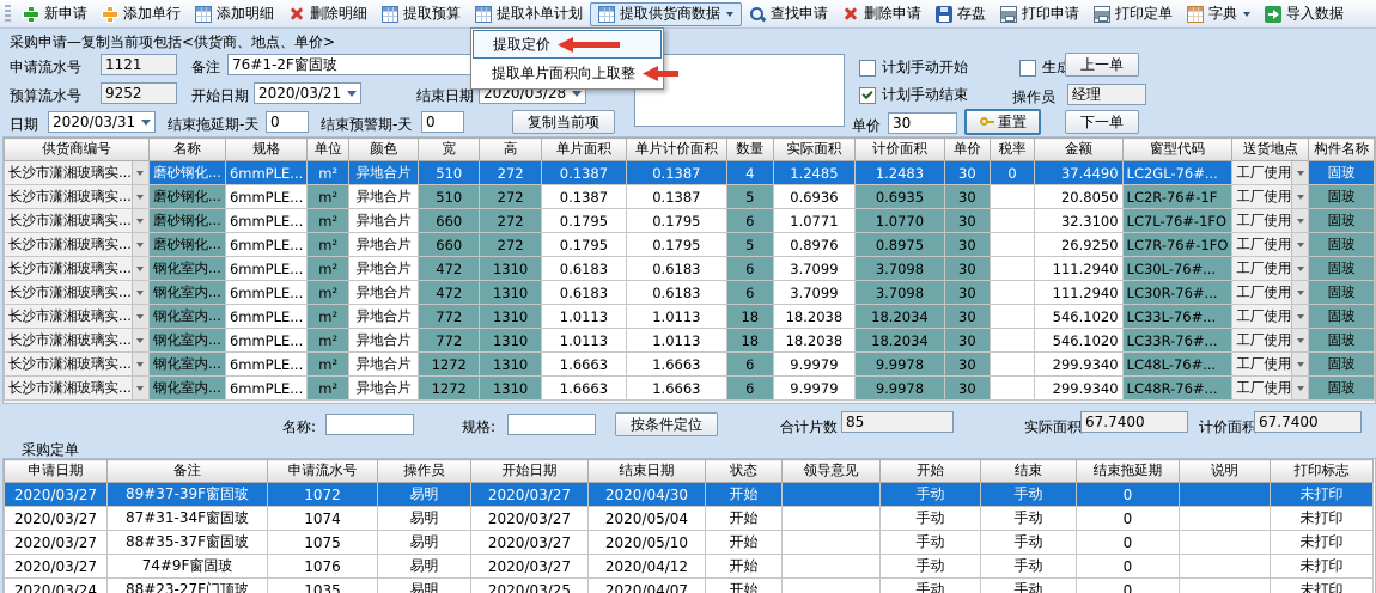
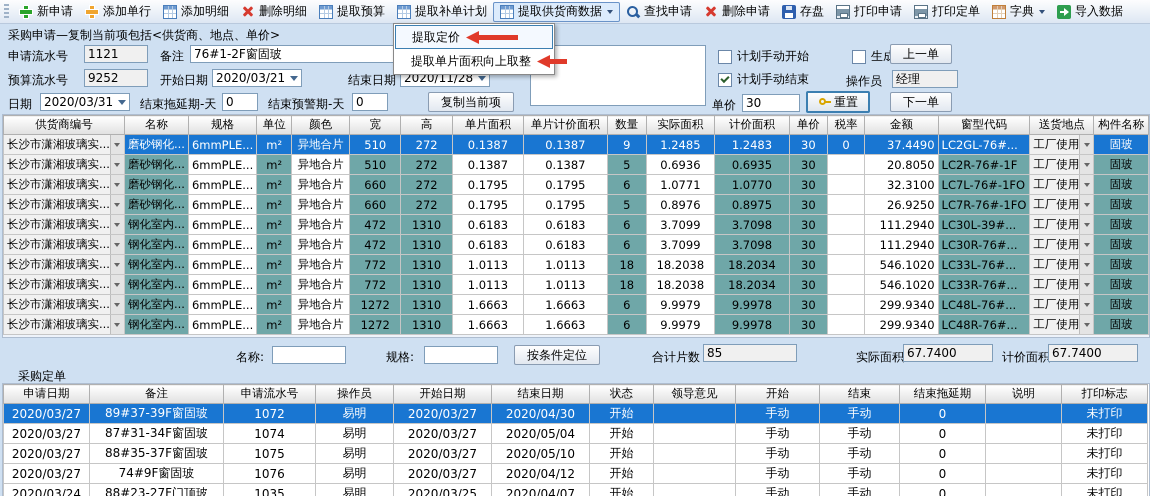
  新申请
  添加单行
  添加明细
  删除明细
  提取预算
  提取补单计划
  提取供货商数据
  查找申请
  删除申请
  存盘
  打印申请
  打印定单
  字典
  导入数据
  采购申请—复制当前项包括<供货商、地点、单价>
  申请流水号
  1121
  备注
  76#1-2F窗固玻
  预算流水号
  9252
  开始日期
  2020/03/21
  结束日期
- 2020/03/28
+ 2020/11/28
  日期
  2020/03/31
  结束拖延期-天
  0
  结束预警期-天
  0
  复制当前项
  计划手动开始
  上一单
  计划手动结束
  操作员
  经理
  单价
  30
  重置
  下一单
  提取定价
  提取单片面积向上取整
  供货商编号	名称	规格	单位	颜色	宽	高	单片面积	单片计价面积	数量	实际面积	计价面积	单价	税率	金额	窗型代码	送货地点	构件名称
- 长沙市潇湘玻璃实...	磨砂钢化...	6mmPLE...	m²	异地合片	510	272	0.1387	0.1387	4	1.2485	1.2483	30	0	37.4490	LC2GL-76#...	工厂使用	固玻
+ 长沙市潇湘玻璃实...	磨砂钢化...	6mmPLE...	m²	异地合片	510	272	0.1387	0.1387	9	1.2485	1.2483	30	0	37.4490	LC2GL-76#...	工厂使用	固玻
  长沙市潇湘玻璃实...	磨砂钢化...	6mmPLE...	m²	异地合片	510	272	0.1387	0.1387	5	0.6936	0.6935	30		20.8050	LC2R-76#-1F	工厂使用	固玻
  长沙市潇湘玻璃实...	磨砂钢化...	6mmPLE...	m²	异地合片	660	272	0.1795	0.1795	6	1.0771	1.0770	30		32.3100	LC7L-76#-1FO	工厂使用	固玻
  长沙市潇湘玻璃实...	磨砂钢化...	6mmPLE...	m²	异地合片	660	272	0.1795	0.1795	5	0.8976	0.8975	30		26.9250	LC7R-76#-1FO	工厂使用	固玻
- 长沙市潇湘玻璃实...	钢化室内...	6mmPLE...	m²	异地合片	472	1310	0.6183	0.6183	6	3.7099	3.7098	30		111.2940	LC30L-76#...	工厂使用	固玻
+ 长沙市潇湘玻璃实...	钢化室内...	6mmPLE...	m²	异地合片	472	1310	0.6183	0.6183	6	3.7099	3.7098	30		111.2940	LC30L-39#...	工厂使用	固玻
  长沙市潇湘玻璃实...	钢化室内...	6mmPLE...	m²	异地合片	472	1310	0.6183	0.6183	6	3.7099	3.7098	30		111.2940	LC30R-76#...	工厂使用	固玻
  长沙市潇湘玻璃实...	钢化室内...	6mmPLE...	m²	异地合片	772	1310	1.0113	1.0113	18	18.2038	18.2034	30		546.1020	LC33L-76#...	工厂使用	固玻
  长沙市潇湘玻璃实...	钢化室内...	6mmPLE...	m²	异地合片	772	1310	1.0113	1.0113	18	18.2038	18.2034	30		546.1020	LC33R-76#...	工厂使用	固玻
  长沙市潇湘玻璃实...	钢化室内...	6mmPLE...	m²	异地合片	1272	1310	1.6663	1.6663	6	9.9979	9.9978	30		299.9340	LC48L-76#...	工厂使用	固玻
  长沙市潇湘玻璃实...	钢化室内...	6mmPLE...	m²	异地合片	1272	1310	1.6663	1.6663	6	9.9979	9.9978	30		299.9340	LC48R-76#...	工厂使用	固玻
  名称:
  规格:
  按条件定位
  合计片数
  85
  实际面积
  67.7400
  计价面积
  67.7400
  采购定单
  申请日期	备注	申请流水号	操作员	开始日期	结束日期	状态	领导意见	开始	结束	结束拖延期	说明	打印标志
  2020/03/27	89#37-39F窗固玻	1072	易明	2020/03/27	2020/04/30	开始		手动	手动	0		未打印
  2020/03/27	87#31-34F窗固玻	1074	易明	2020/03/27	2020/05/04	开始		手动	手动	0		未打印
  2020/03/27	88#35-37F窗固玻	1075	易明	2020/03/27	2020/05/10	开始		手动	手动	0		未打印
  2020/03/27	74#9F窗固玻	1076	易明	2020/03/27	2020/04/12	开始		手动	手动	0		未打印
  2020/03/24	88#23-27F门顶玻	1035	易明	2020/03/25	2020/04/07	开始		手动	手动	0		未打印
